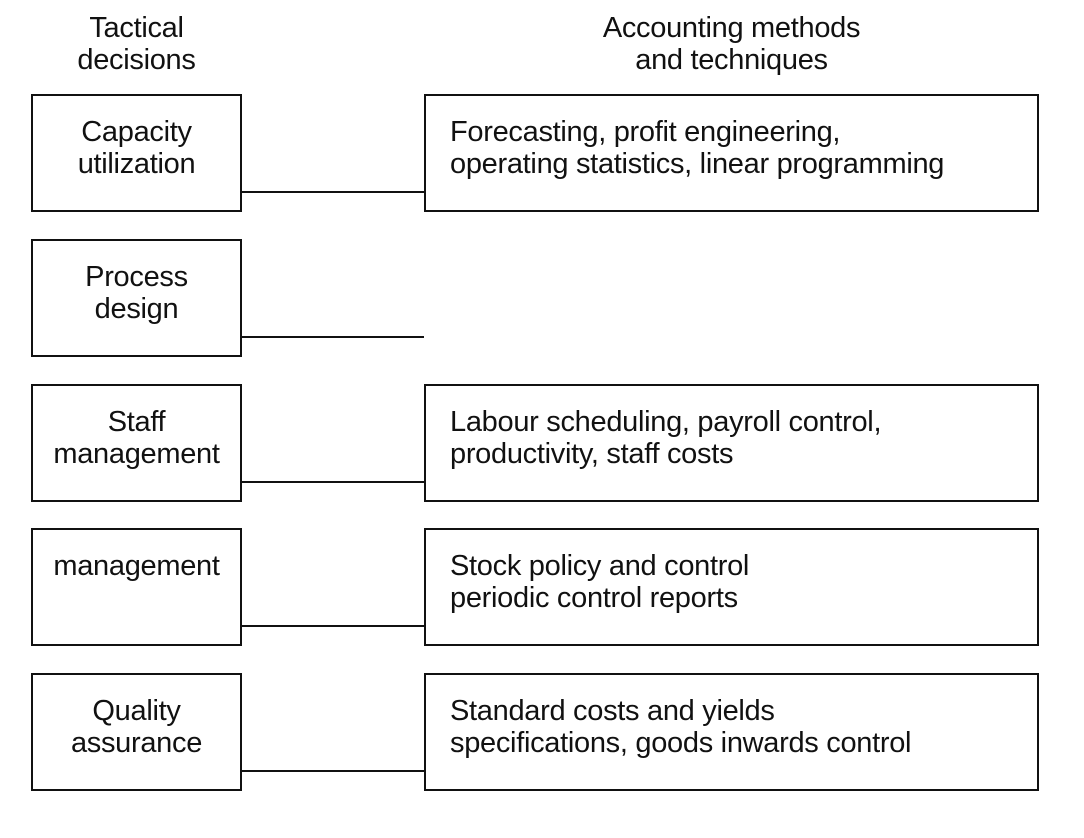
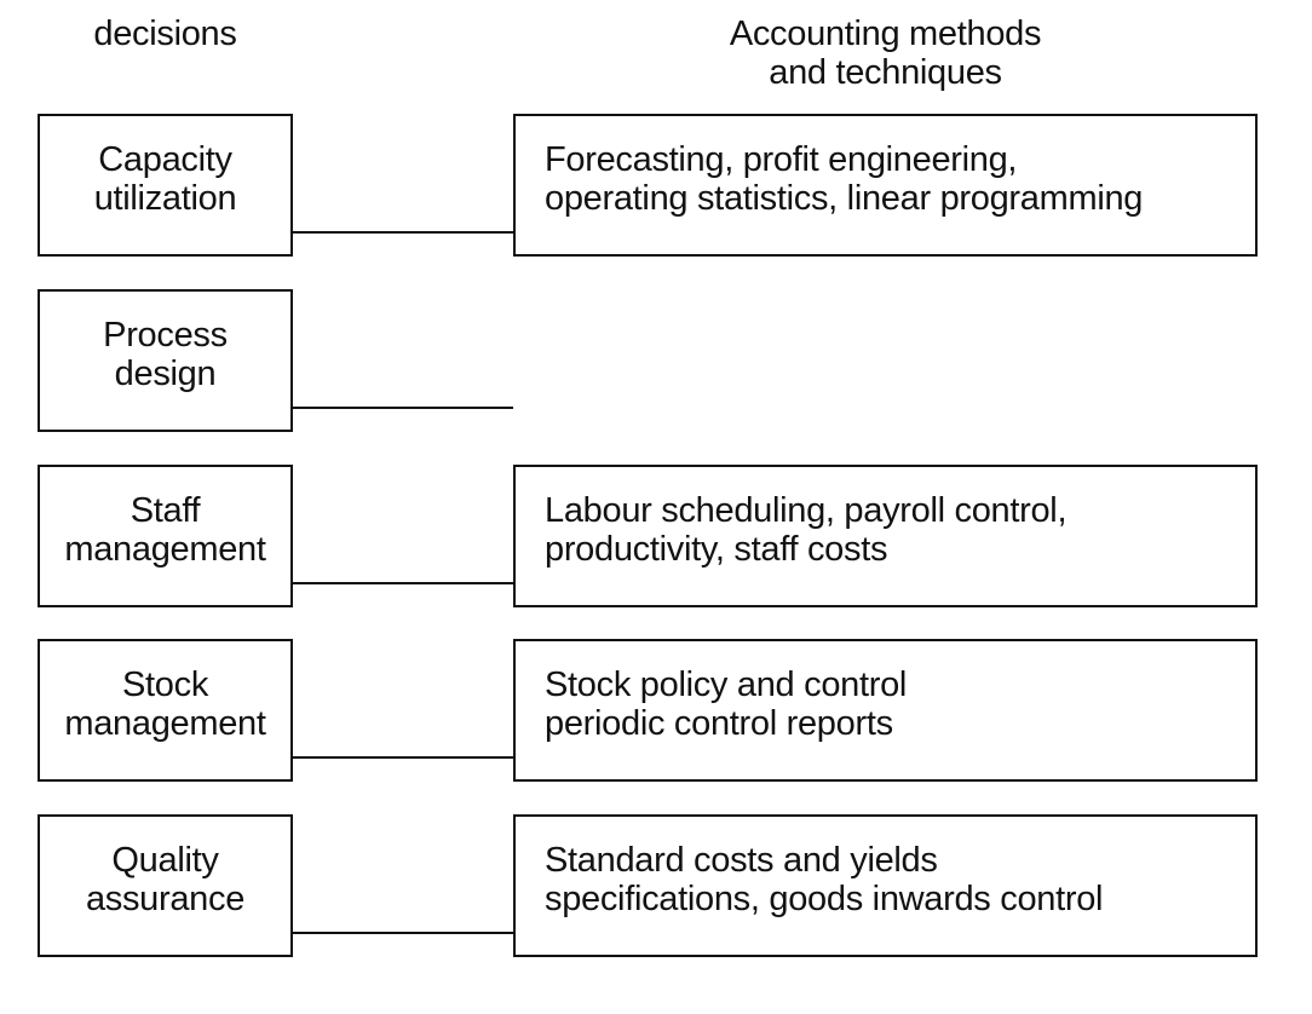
- Tactical
  decisions
  Accounting methods
  and techniques
  Capacity
  utilization
  Forecasting, profit engineering,
  operating statistics, linear programming
  Process
  design
  Staff
  management
  Labour scheduling, payroll control,
  productivity, staff costs
+ Stock
  management
  Stock policy and control
  periodic control reports
  Quality
  assurance
  Standard costs and yields
  specifications, goods inwards control
